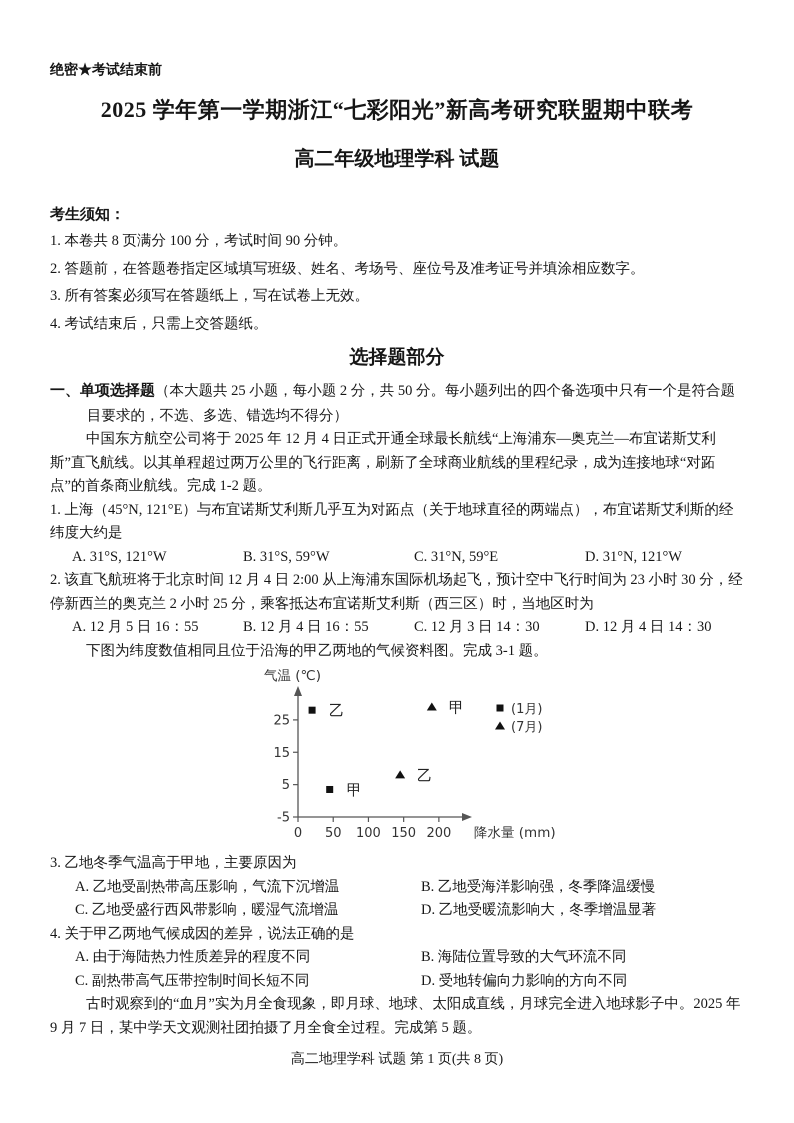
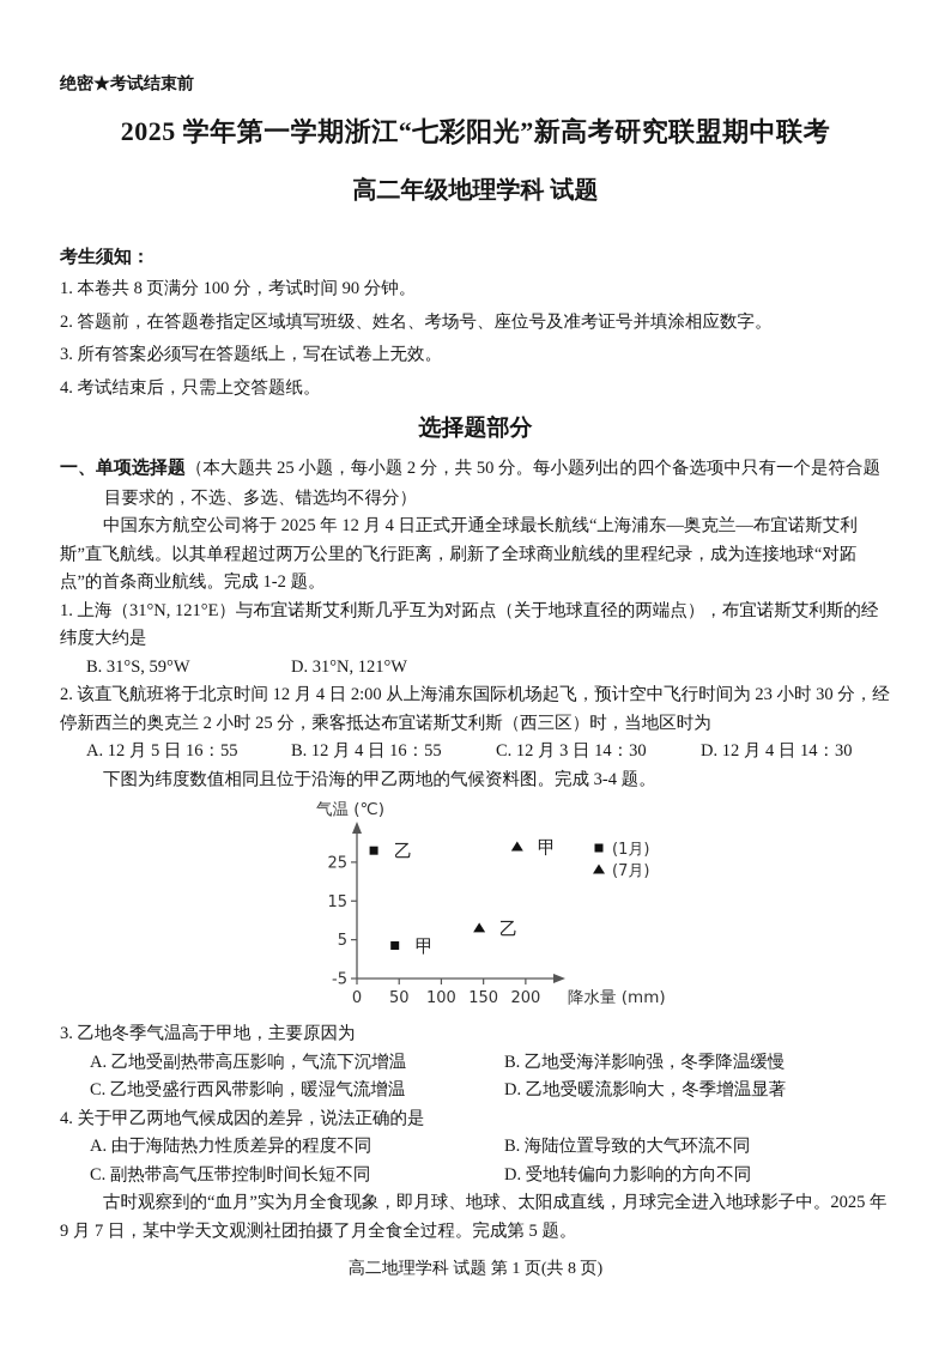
  绝密★考试结束前
  2025 学年第一学期浙江“七彩阳光”新高考研究联盟期中联考
  高二年级地理学科 试题
  考生须知：
  1. 本卷共 8 页满分 100 分，考试时间 90 分钟。
  2. 答题前，在答题卷指定区域填写班级、姓名、考场号、座位号及准考证号并填涂相应数字。
  3. 所有答案必须写在答题纸上，写在试卷上无效。
  4. 考试结束后，只需上交答题纸。
  选择题部分
  一、单项选择题（本大题共 25 小题，每小题 2 分，共 50 分。每小题列出的四个备选项中只有一个是符合题目要求的，不选、多选、错选均不得分）
  中国东方航空公司将于 2025 年 12 月 4 日正式开通全球最长航线“上海浦东—奥克兰—布宜诺斯艾利斯”直飞航线。以其单程超过两万公里的飞行距离，刷新了全球商业航线的里程纪录，成为连接地球“对跖点”的首条商业航线。完成 1-2 题。
- 1. 上海（45°N, 121°E）与布宜诺斯艾利斯几乎互为对跖点（关于地球直径的两端点），布宜诺斯艾利斯的经纬度大约是
+ 1. 上海（31°N, 121°E）与布宜诺斯艾利斯几乎互为对跖点（关于地球直径的两端点），布宜诺斯艾利斯的经纬度大约是
- A. 31°S, 121°W
  B. 31°S, 59°W
- C. 31°N, 59°E
  D. 31°N, 121°W
  2. 该直飞航班将于北京时间 12 月 4 日 2:00 从上海浦东国际机场起飞，预计空中飞行时间为 23 小时 30 分，经停新西兰的奥克兰 2 小时 25 分，乘客抵达布宜诺斯艾利斯（西三区）时，当地区时为
  A. 12 月 5 日 16：55
  B. 12 月 4 日 16：55
  C. 12 月 3 日 14：30
  D. 12 月 4 日 14：30
- 下图为纬度数值相同且位于沿海的甲乙两地的气候资料图。完成 3-1 题。
+ 下图为纬度数值相同且位于沿海的甲乙两地的气候资料图。完成 3-4 题。
  -5
  5
  15
  25
  0
  50
  100
  150
  200
  气温 (℃)
  降水量 (mm)
  乙
  甲
  乙
  甲
  (1月)
  (7月)
  3. 乙地冬季气温高于甲地，主要原因为
  A. 乙地受副热带高压影响，气流下沉增温
  B. 乙地受海洋影响强，冬季降温缓慢
  C. 乙地受盛行西风带影响，暖湿气流增温
  D. 乙地受暖流影响大，冬季增温显著
  4. 关于甲乙两地气候成因的差异，说法正确的是
  A. 由于海陆热力性质差异的程度不同
  B. 海陆位置导致的大气环流不同
  C. 副热带高气压带控制时间长短不同
  D. 受地转偏向力影响的方向不同
  古时观察到的“血月”实为月全食现象，即月球、地球、太阳成直线，月球完全进入地球影子中。2025 年 9 月 7 日，某中学天文观测社团拍摄了月全食全过程。完成第 5 题。
  高二地理学科 试题 第 1 页(共 8 页)
